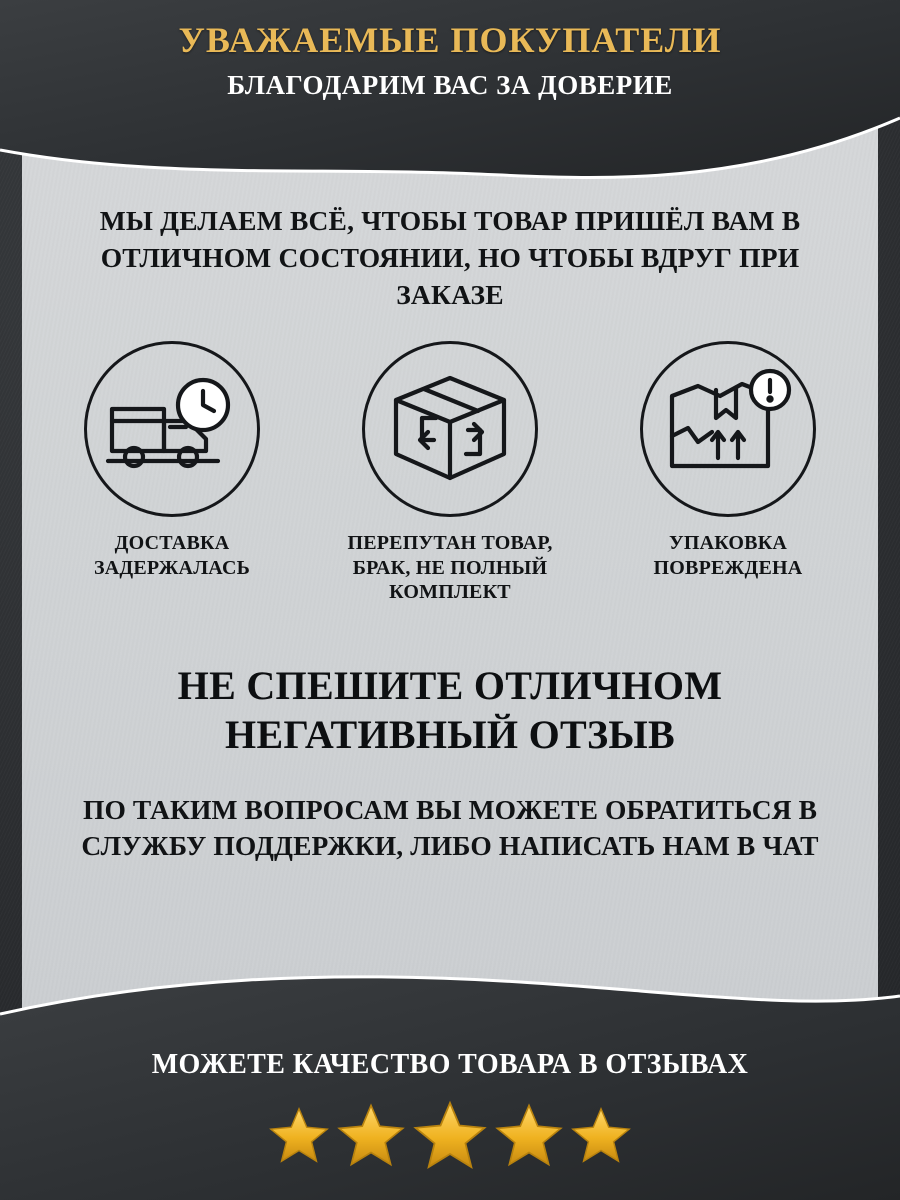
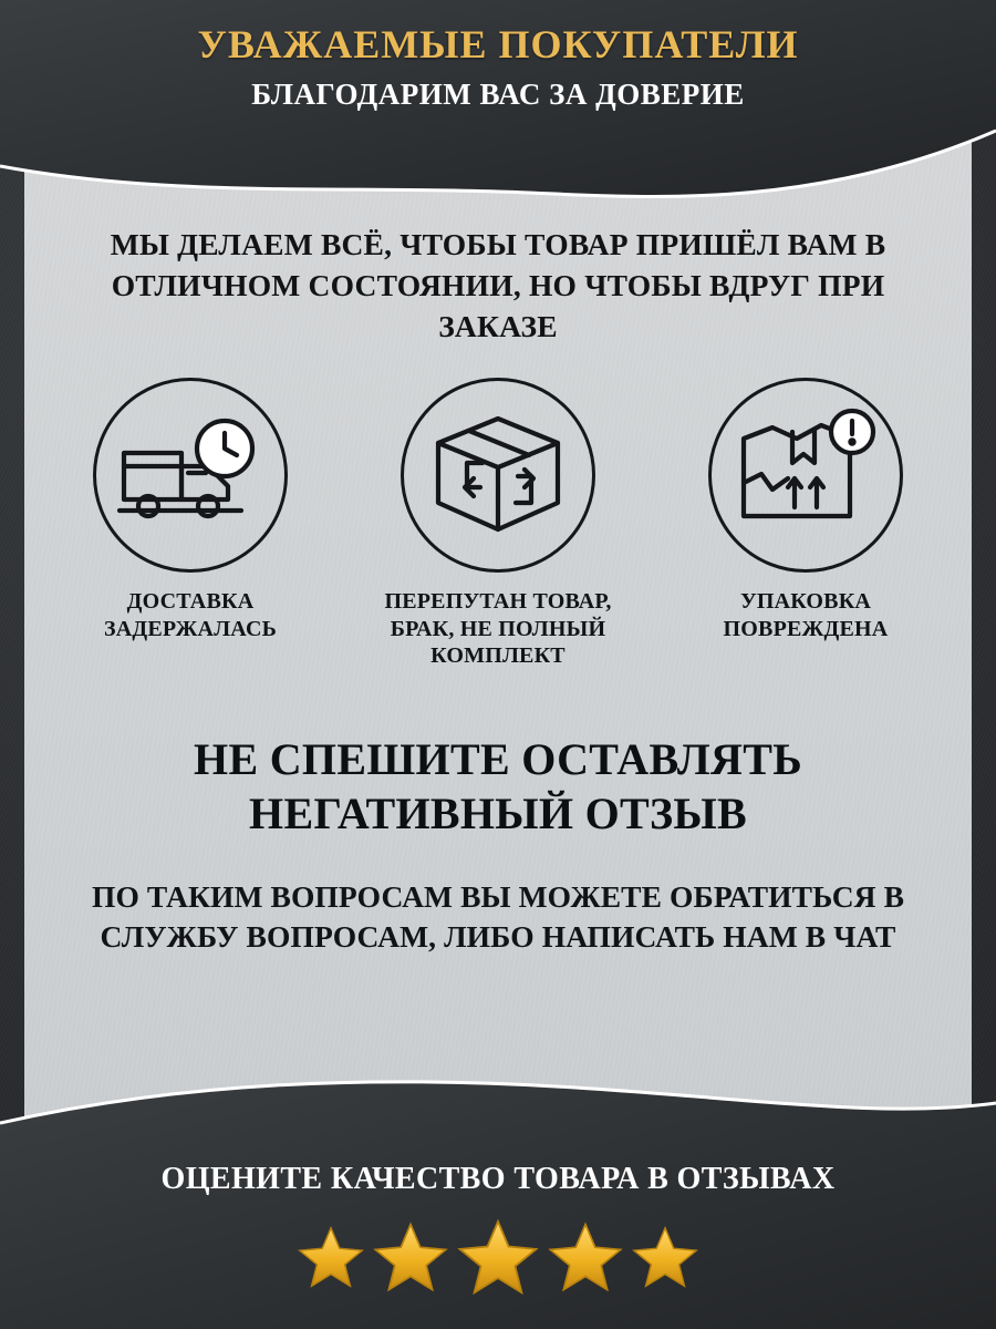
  УВАЖАЕМЫЕ ПОКУПАТЕЛИ
  БЛАГОДАРИМ ВАС ЗА ДОВЕРИЕ
  МЫ ДЕЛАЕМ ВСЁ, ЧТОБЫ ТОВАР ПРИШЁЛ ВАМ В ОТЛИЧНОМ СОСТОЯНИИ, НО ЧТОБЫ ВДРУГ ПРИ ЗАКАЗЕ
  ДОСТАВКА ЗАДЕРЖАЛАСЬ
  ПЕРЕПУТАН ТОВАР, БРАК, НЕ ПОЛНЫЙ КОМПЛЕКТ
  УПАКОВКА ПОВРЕЖДЕНА
- НЕ СПЕШИТЕ ОТЛИЧНОМ НЕГАТИВНЫЙ ОТЗЫВ
+ НЕ СПЕШИТЕ ОСТАВЛЯТЬ НЕГАТИВНЫЙ ОТЗЫВ
- ПО ТАКИМ ВОПРОСАМ ВЫ МОЖЕТЕ ОБРАТИТЬСЯ В СЛУЖБУ ПОДДЕРЖКИ, ЛИБО НАПИСАТЬ НАМ В ЧАТ
+ ПО ТАКИМ ВОПРОСАМ ВЫ МОЖЕТЕ ОБРАТИТЬСЯ В СЛУЖБУ ВОПРОСАМ, ЛИБО НАПИСАТЬ НАМ В ЧАТ
- МОЖЕТЕ КАЧЕСТВО ТОВАРА В ОТЗЫВАХ
+ ОЦЕНИТЕ КАЧЕСТВО ТОВАРА В ОТЗЫВАХ
